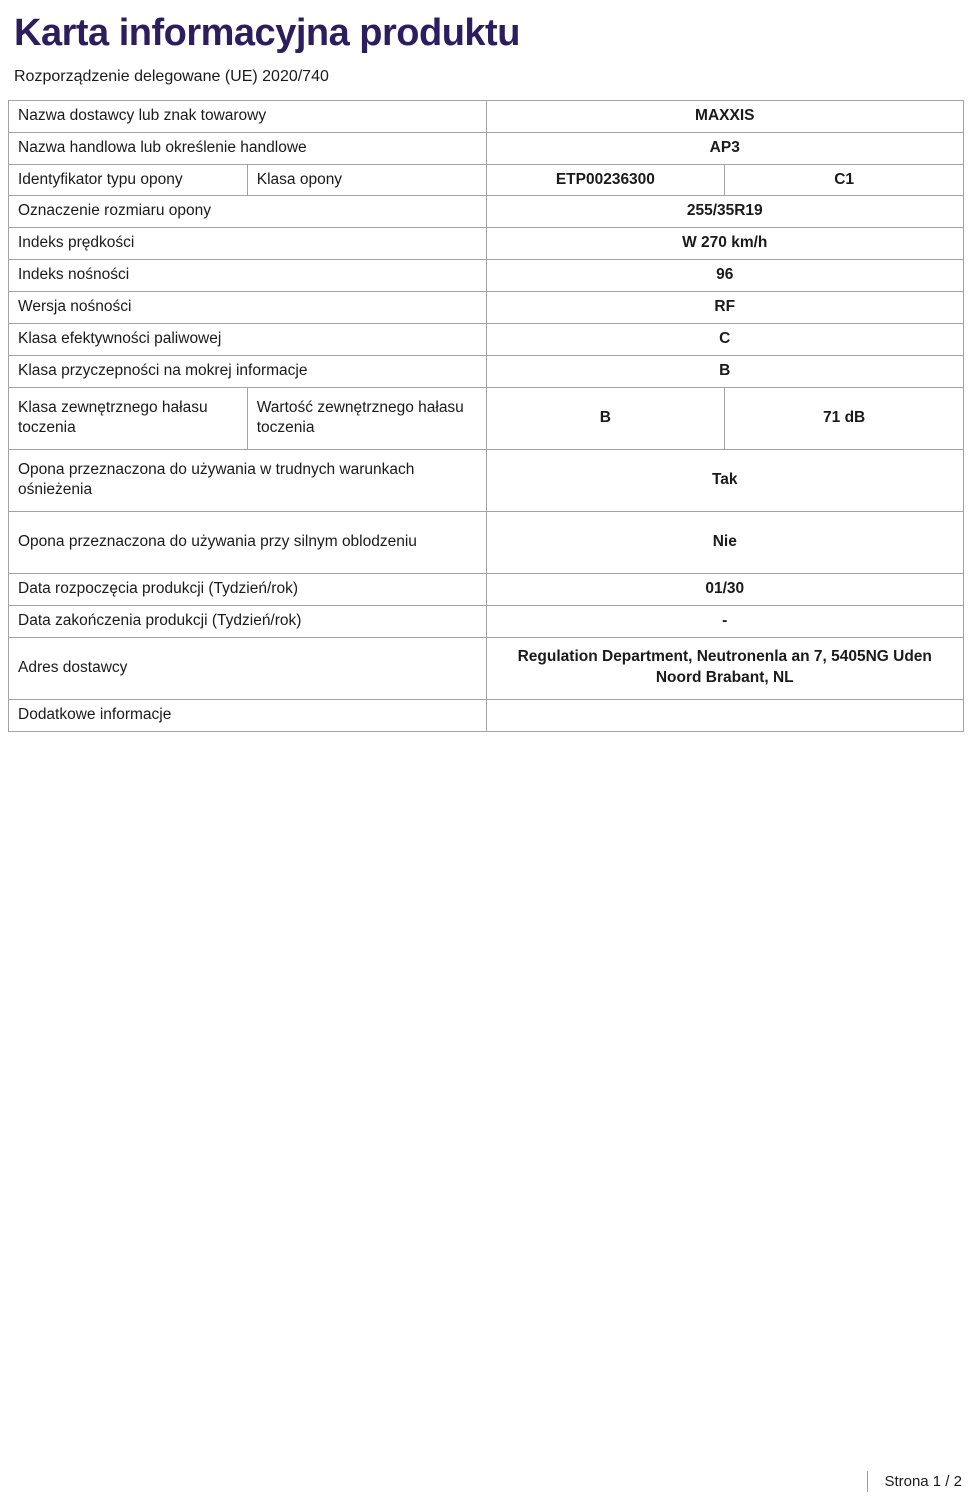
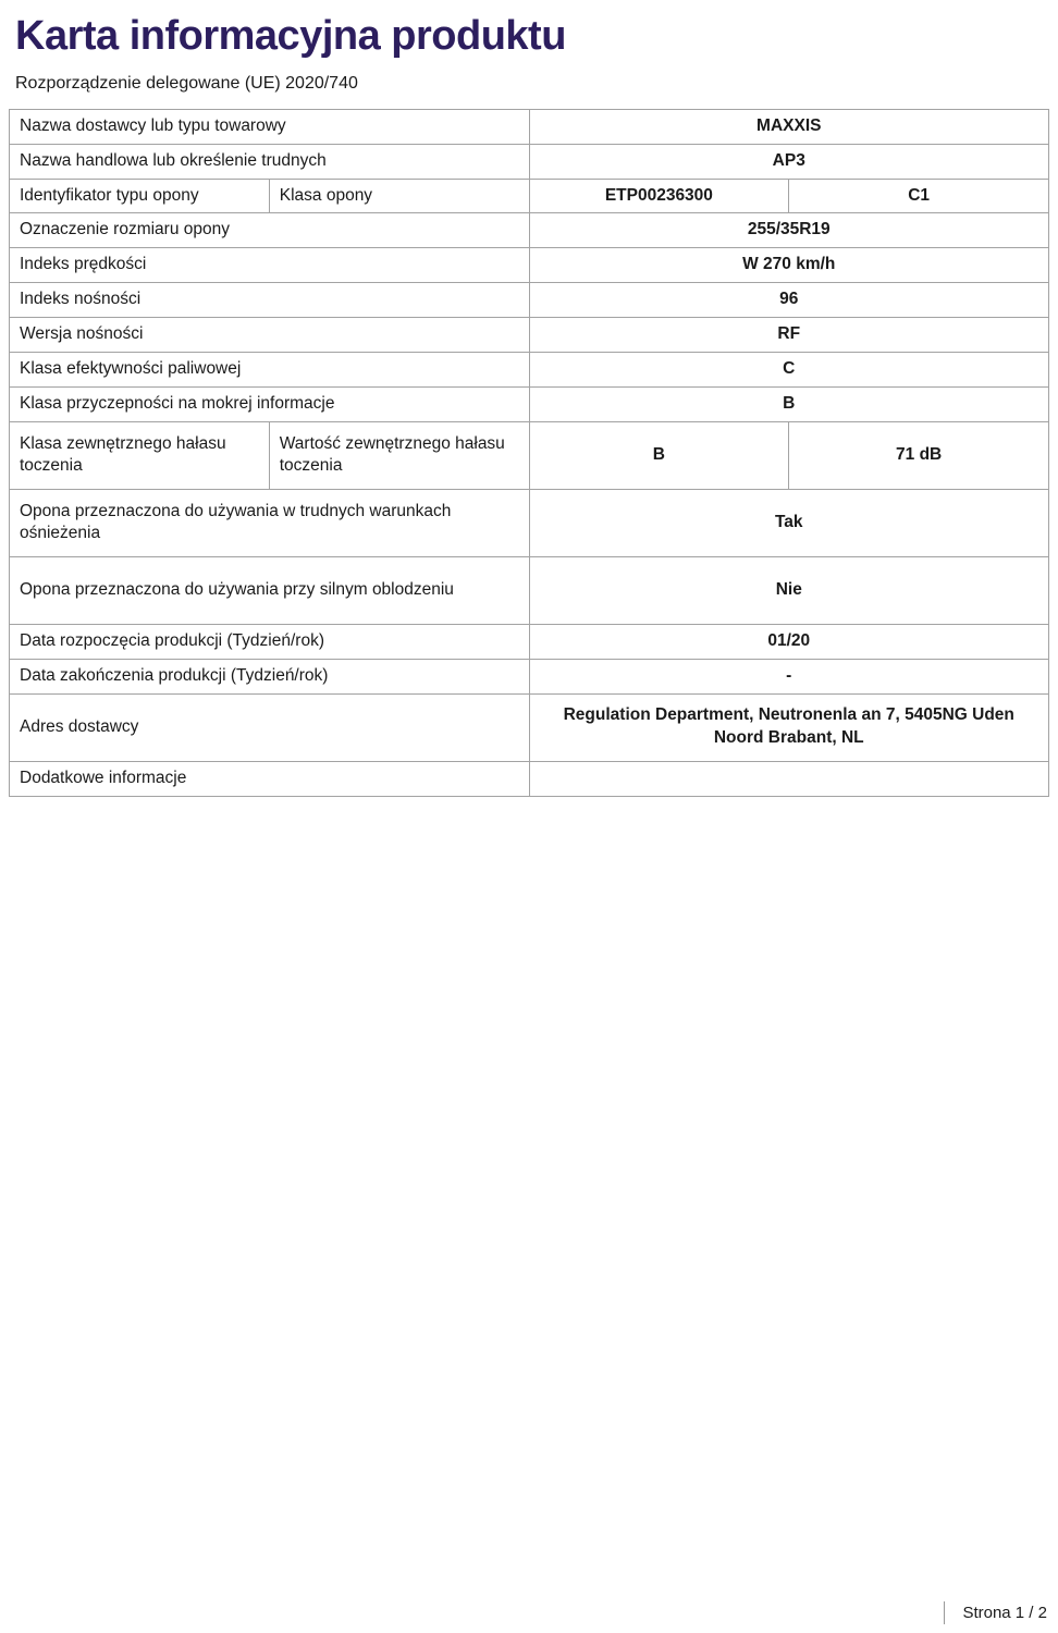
  Karta informacyjna produktu
  Rozporządzenie delegowane (UE) 2020/740
- Nazwa dostawcy lub znak towarowy	MAXXIS
+ Nazwa dostawcy lub typu towarowy	MAXXIS
- Nazwa handlowa lub określenie handlowe	AP3
+ Nazwa handlowa lub określenie trudnych	AP3
  Identyfikator typu opony	Klasa opony	ETP00236300	C1
  Oznaczenie rozmiaru opony	255/35R19
  Indeks prędkości	W 270 km/h
  Indeks nośności	96
  Wersja nośności	RF
  Klasa efektywności paliwowej	C
  Klasa przyczepności na mokrej informacje	B
  Klasa zewnętrznego hałasu toczenia	Wartość zewnętrznego hałasu toczenia	B	71 dB
  Opona przeznaczona do używania w trudnych warunkach ośnieżenia	Tak
  Opona przeznaczona do używania przy silnym oblodzeniu	Nie
- Data rozpoczęcia produkcji (Tydzień/rok)	01/30
+ Data rozpoczęcia produkcji (Tydzień/rok)	01/20
  Data zakończenia produkcji (Tydzień/rok)	-
  Adres dostawcy	Regulation Department, Neutronenla an 7, 5405NG Uden Noord Brabant, NL
  Dodatkowe informacje
  Strona 1 / 2
